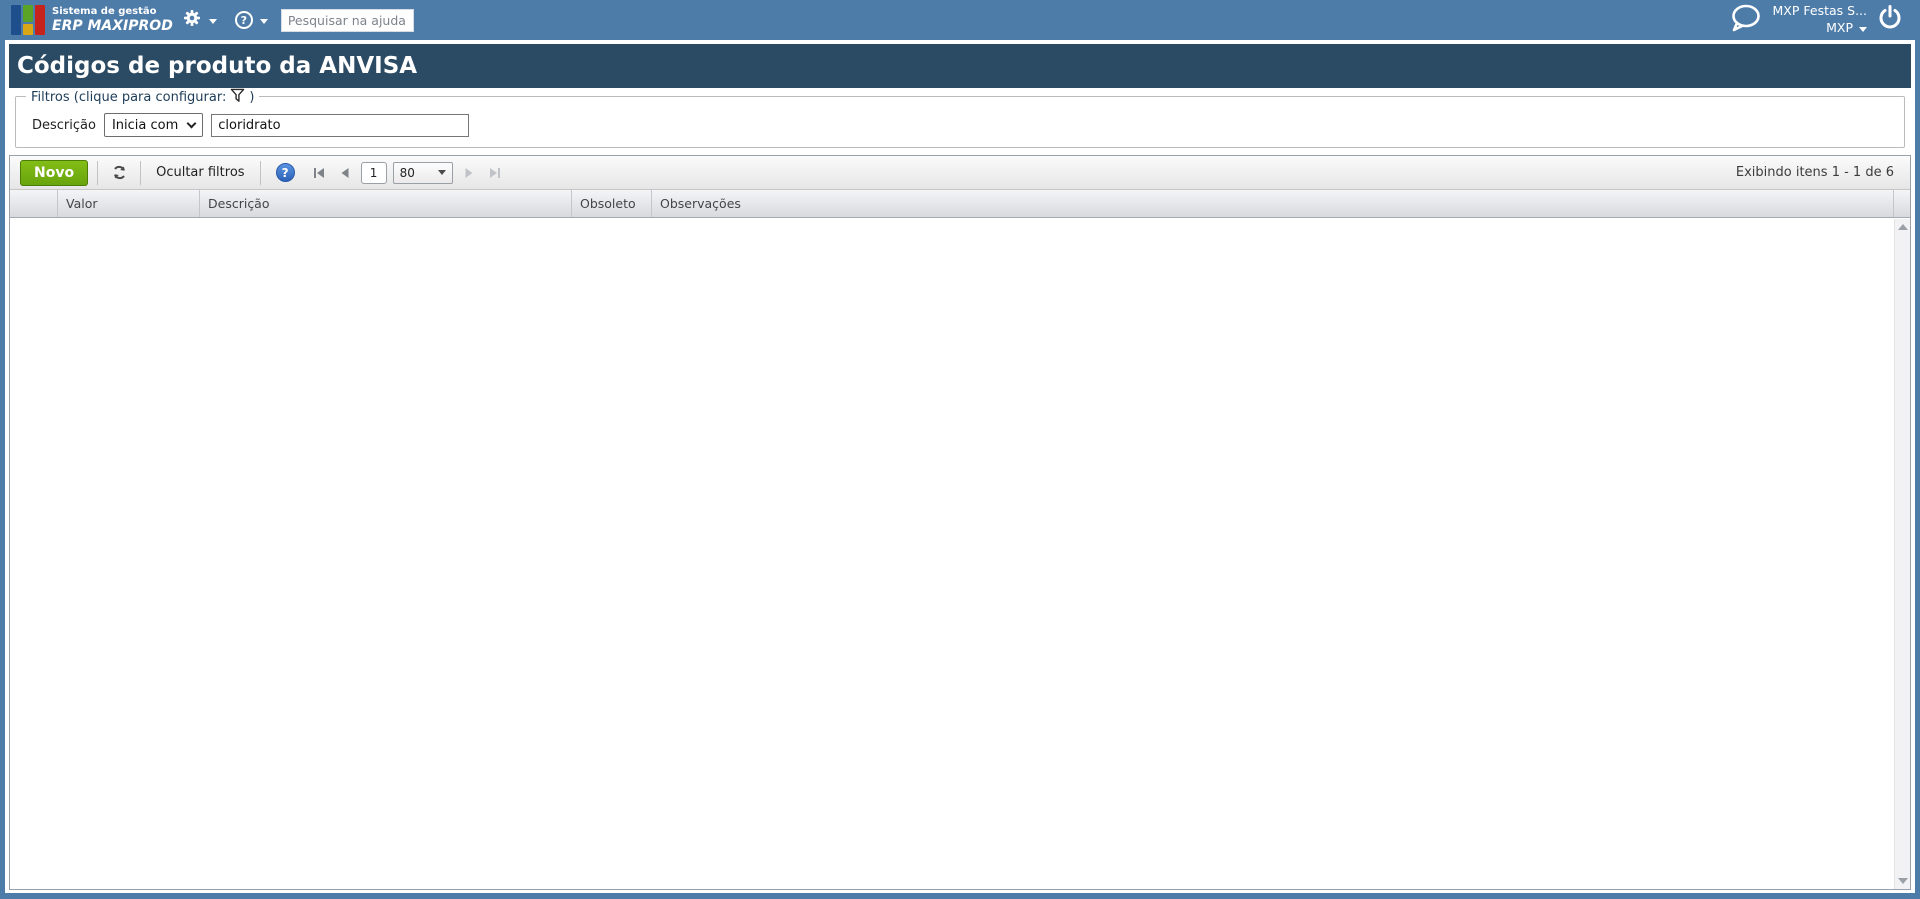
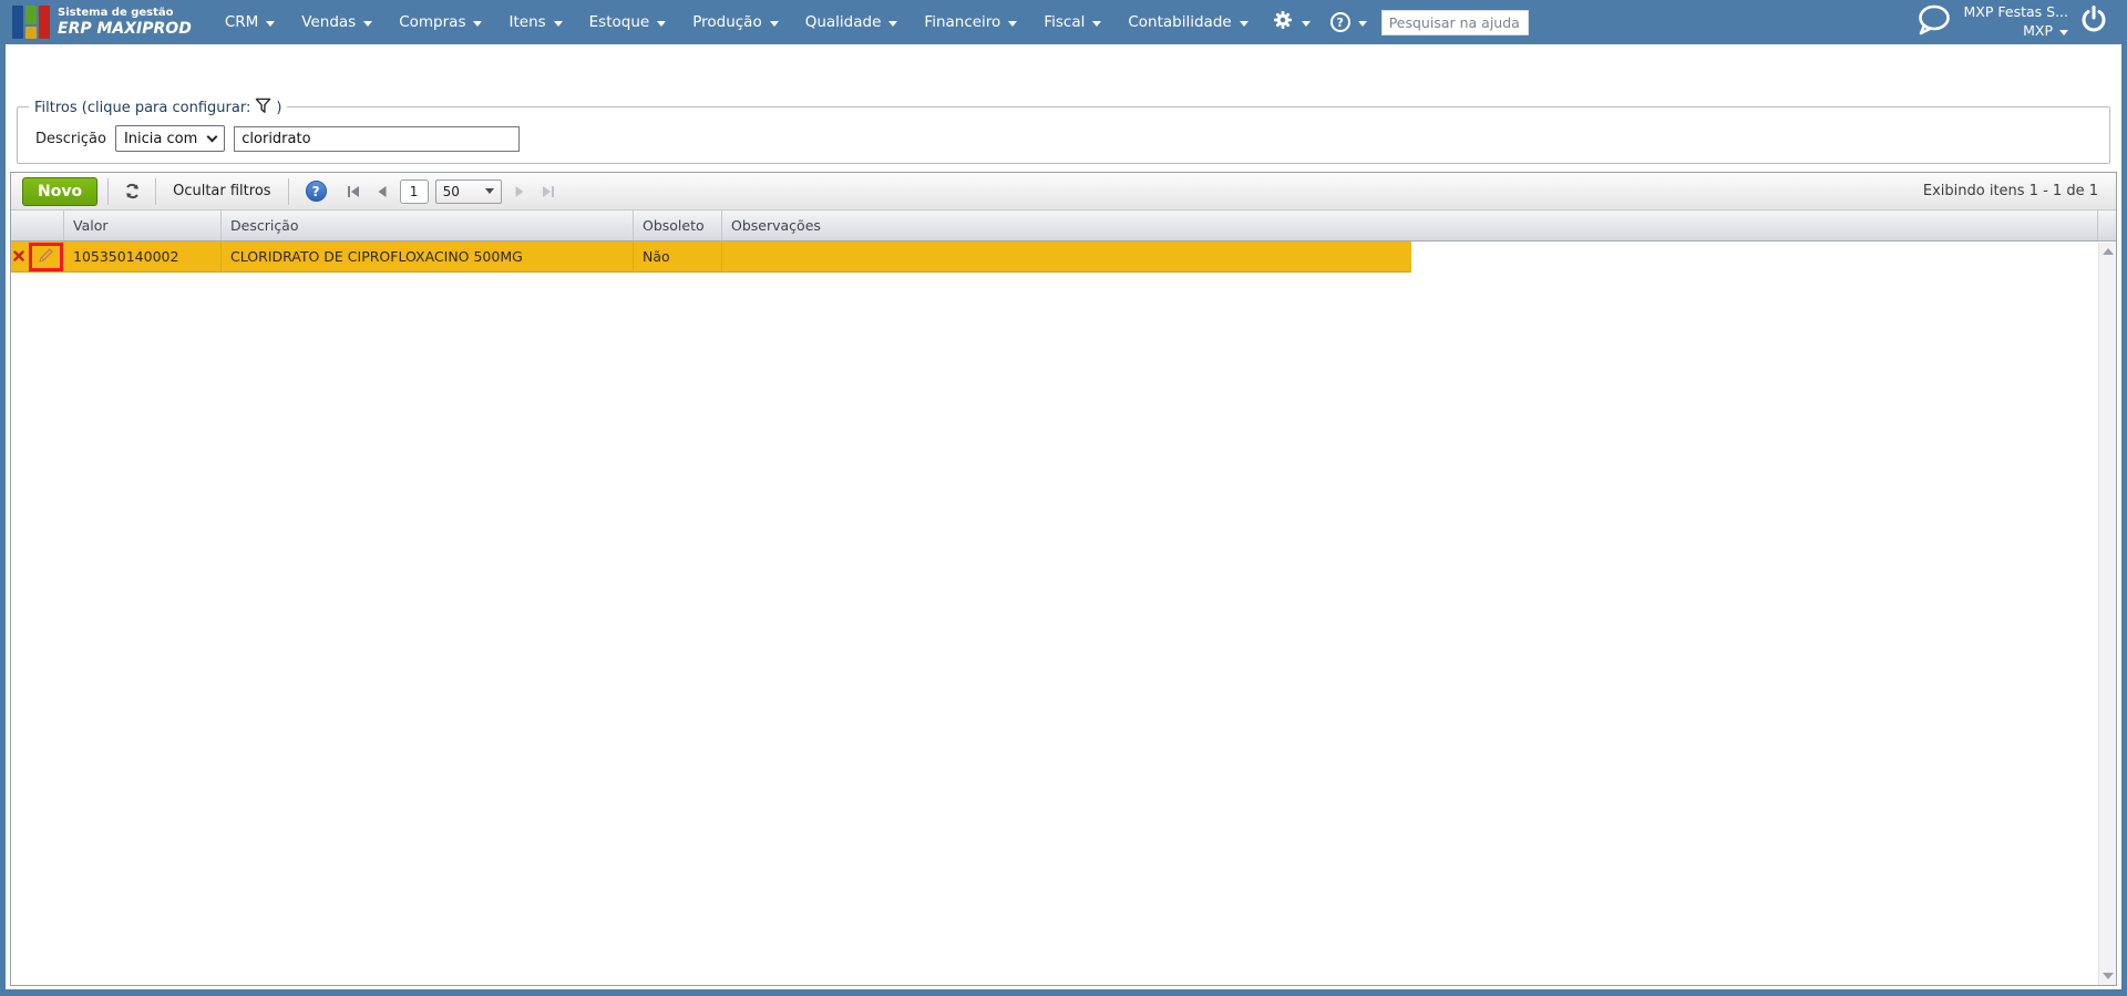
  Sistema de gestão
  ERP MAXIPROD
+ CRM
+ Vendas
+ Compras
+ Itens
+ Estoque
+ Produção
+ Qualidade
+ Financeiro
+ Fiscal
+ Contabilidade
  ?
  Pesquisar na ajuda
  MXP Festas S...
  MXP
- Códigos de produto da ANVISA
  Filtros (clique para configurar:
  )
  Descrição
  Inicia com
  cloridrato
  Novo
  Ocultar filtros
  ?
  1
- 80
+ 50
- Exibindo itens 1 - 1 de 6
+ Exibindo itens 1 - 1 de 1
  Valor
  Descrição
  Obsoleto
  Observações
+ 105350140002
+ CLORIDRATO DE CIPROFLOXACINO 500MG
+ Não
